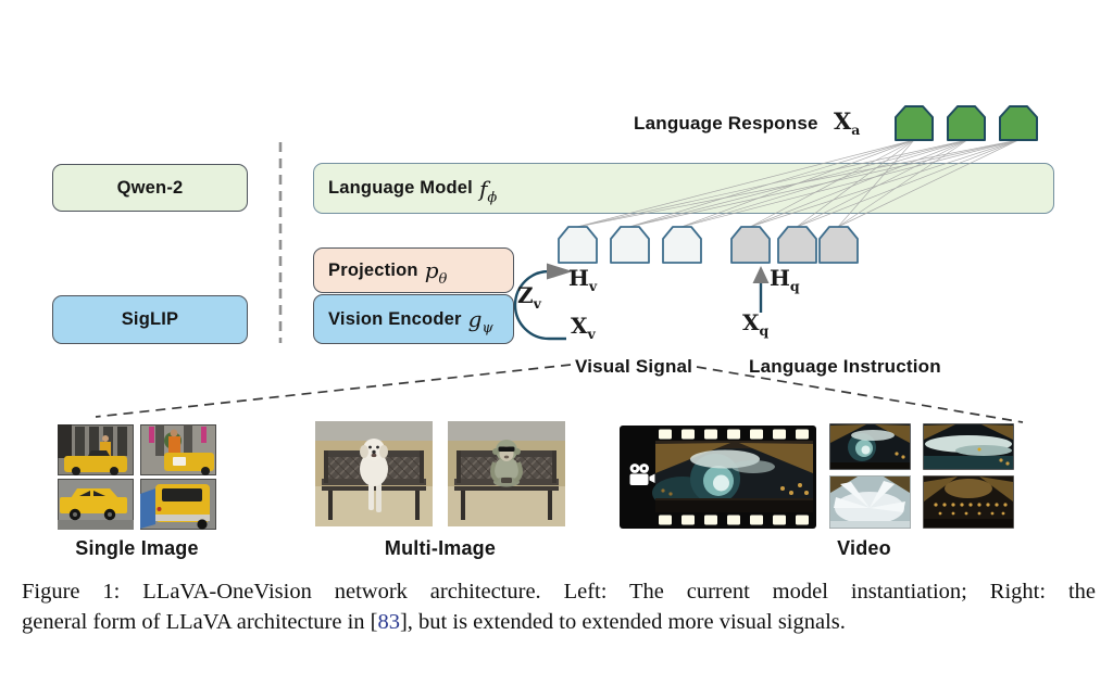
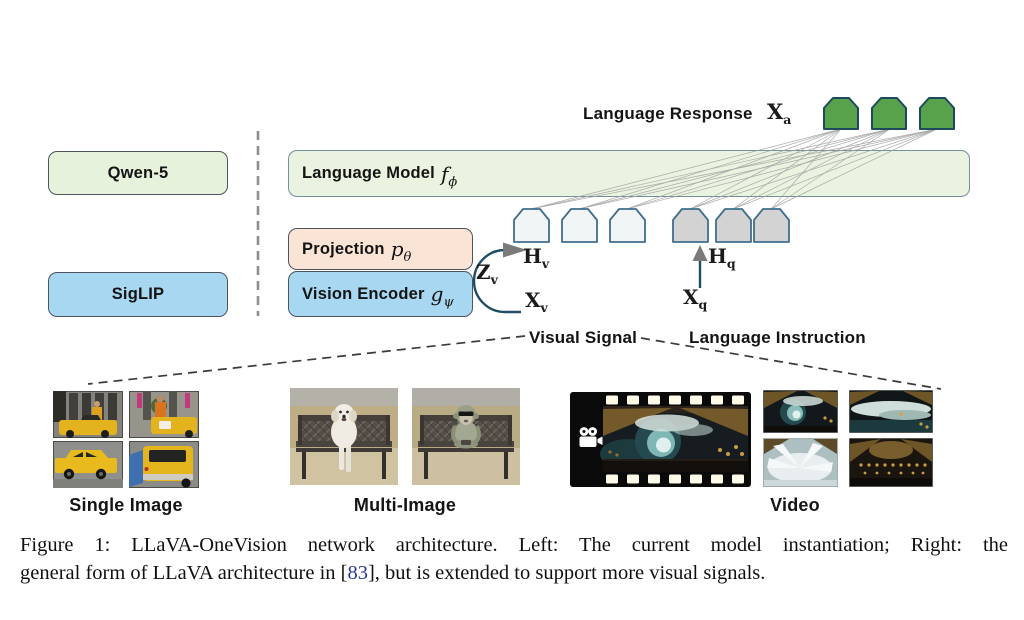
- Qwen-2
+ Qwen-5
  SigLIP
  Language Model
  fϕ
  Projection
  pθ
  Vision Encoder
  gψ
  Language Response
  Xa
  Hv
  Zv
  Xv
  Hq
  Xq
  Visual Signal
  Language Instruction
  Single Image
  Multi-Image
  Video
  Figure 1: LLaVA-OneVision network architecture. Left: The current model instantiation; Right: the
- general form of LLaVA architecture in [83], but is extended to extended more visual signals.
+ general form of LLaVA architecture in [83], but is extended to support more visual signals.
